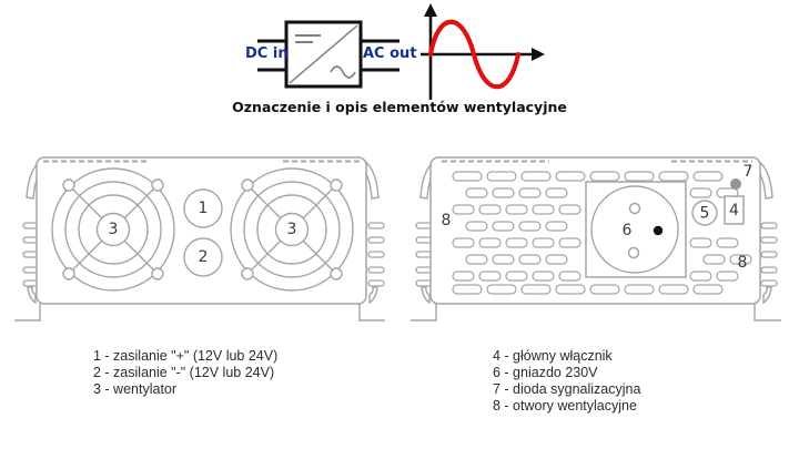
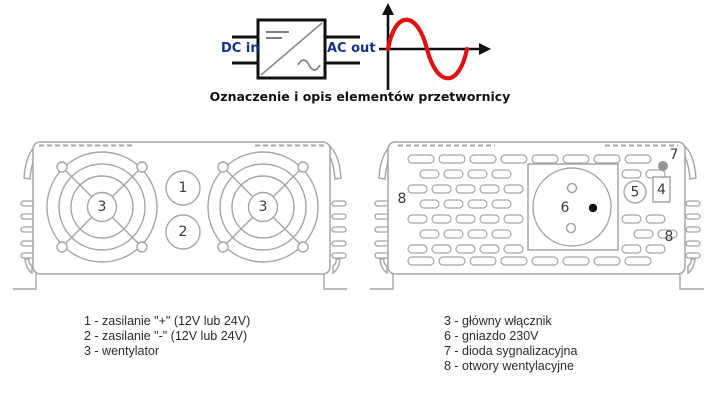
  DC in
  AC out
- Oznaczenie i opis elementów wentylacyjne
+ Oznaczenie i opis elementów przetwornicy
  3
  3
  1
  2
  6
  5
  4
  7
  8
  8
  1 - zasilanie "+" (12V lub 24V)
  2 - zasilanie "-" (12V lub 24V)
  3 - wentylator
- 4 - główny włącznik
+ 3 - główny włącznik
  6 - gniazdo 230V
  7 - dioda sygnalizacyjna
  8 - otwory wentylacyjne
